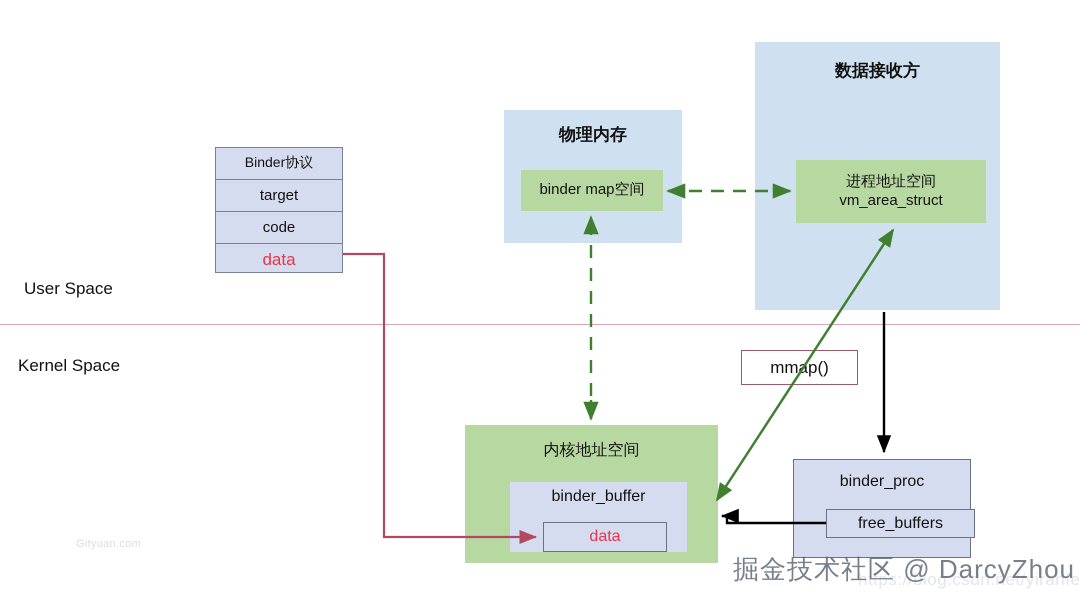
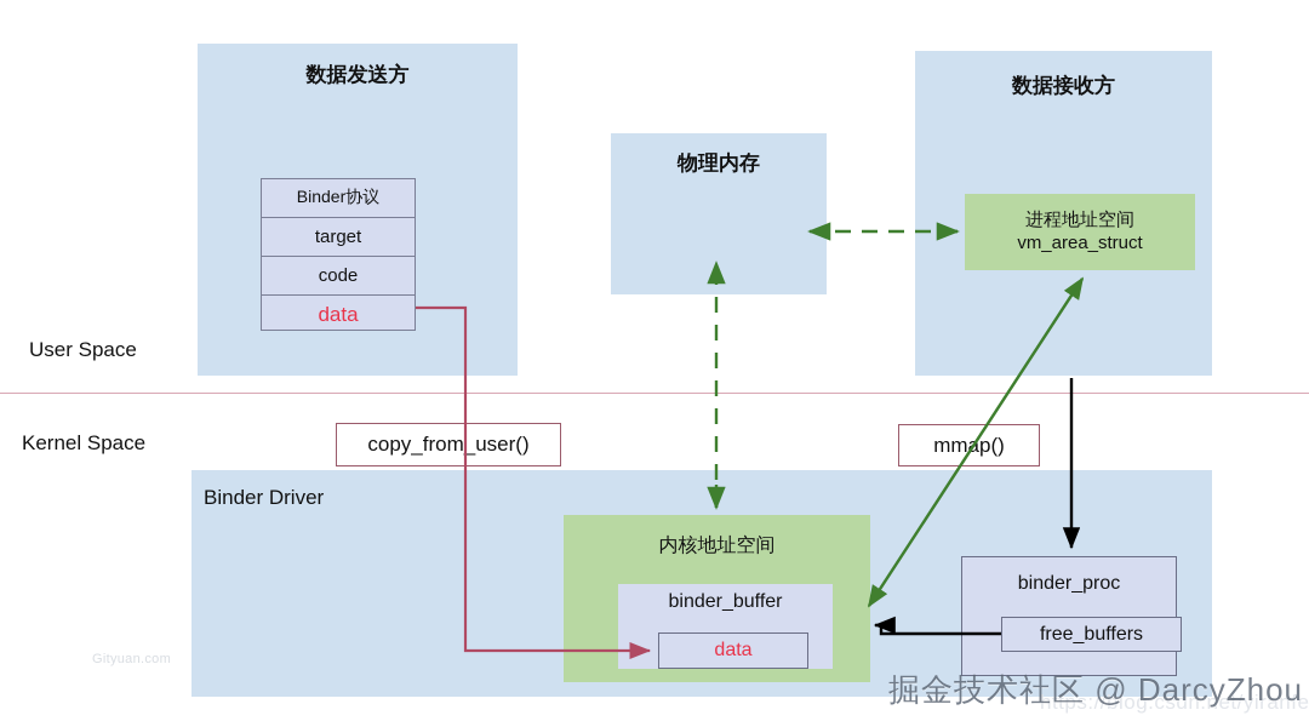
+ 数据发送方
  Binder协议
  target
  code
  data
  物理内存
- binder map空间
  数据接收方
  进程地址空间
  vm_area_struct
  User Space
  Kernel Space
+ Binder Driver
  内核地址空间
  binder_buffer
  data
  binder_proc
  free_buffers
+ copy_from_user()
  mmp()
  Gityuan.com
  https://blog.csdn.net/yiranfe
  掘金技术社区 @ DarcyZhou
